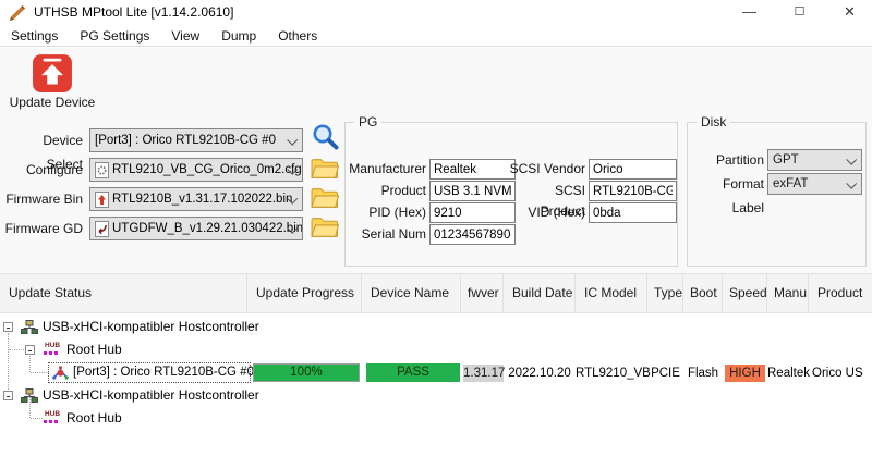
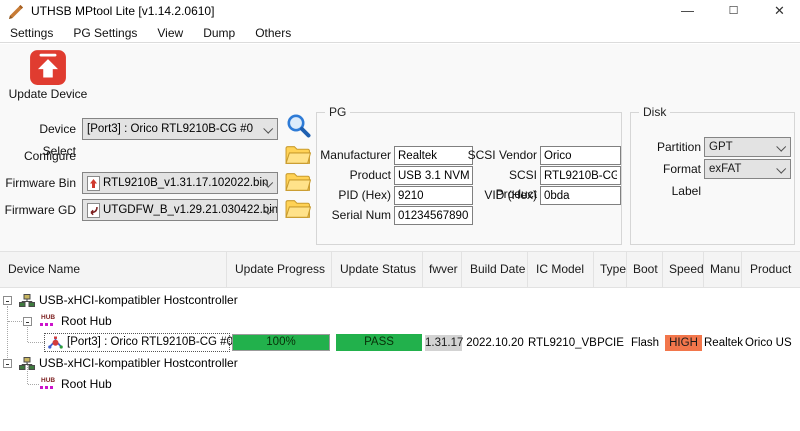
  UTHSB MPtool Lite [v1.14.2.0610]
  —
  ☐
  ✕
  Settings
  PG Settings
  View
  Dump
  Others
  Update Device
  Device Select
  [Port3] : Orico RTL9210B-CG #0
  Configure
- RTL9210_VB_CG_Orico_0m2.cfg
  Firmware Bin
  RTL9210B_v1.31.17.102022.bin
  Firmware GD
  UTGDFW_B_v1.29.21.030422.bin
  PG
  Manufacturer
  Realtek
  Product
  USB 3.1 NVM
  PID (Hex)
  9210
  Serial Num
  01234567890
  SCSI Vendor
  Orico
  SCSI Product
  RTL9210B-CG
  VID (Hex)
  0bda
  Disk
  Partition
  GPT
  Format
  exFAT
  Label
- Update Status
+ Device Name
  Update Progress
- Device Name
+ Update Status
  fwver
  Build Date
  IC Model
  Type
  Boot
  Speed
  Manu
  Product
  USB-xHCI-kompatibler Hostcontroller
  Root Hub
  [Port3] : Orico RTL9210B-CG #0
  100%
  PASS
  1.31.17
  2022.10.20
  RTL9210_VB
  PCIE
  Flash
  HIGH
  Realtek
  Orico US
  USB-xHCI-kompatibler Hostcontroller
  Root Hub
